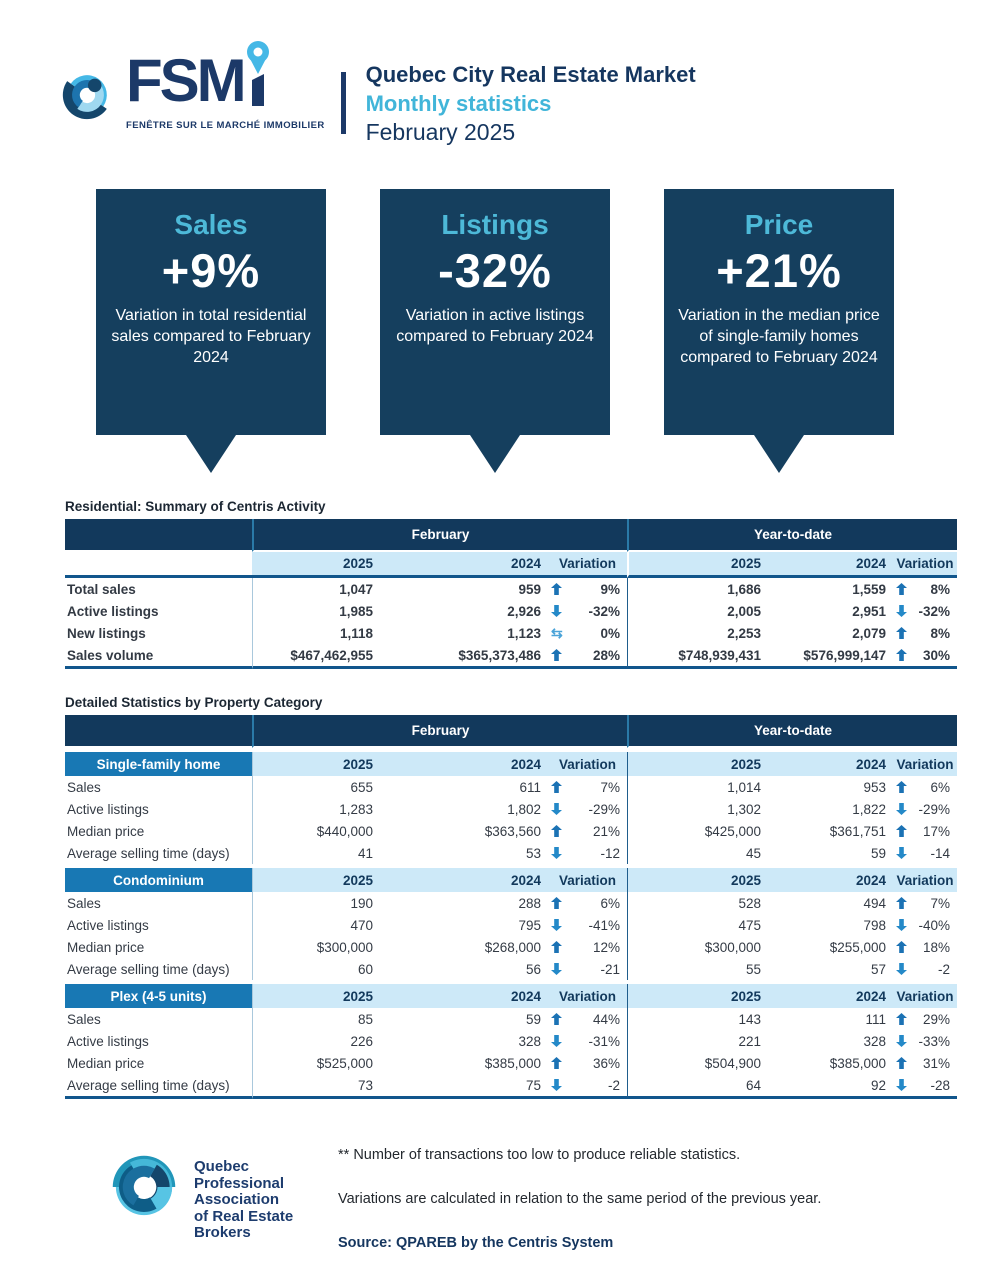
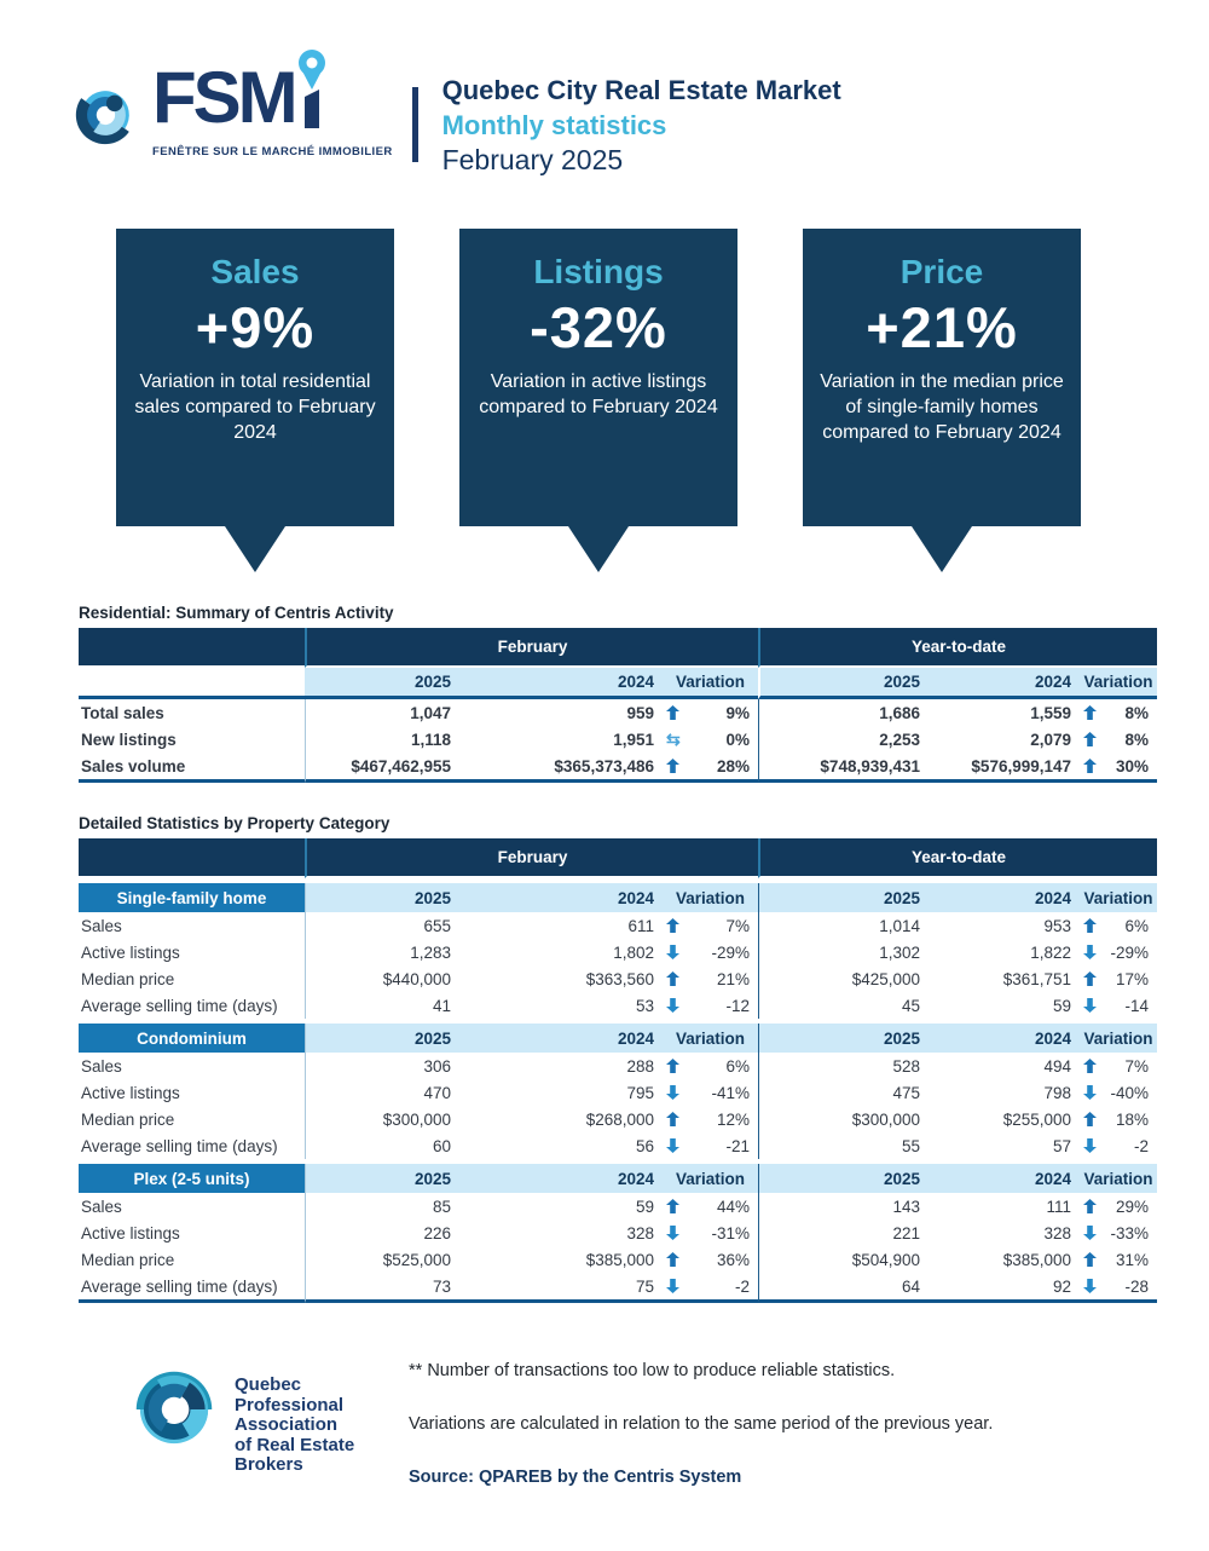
  FSM
  FENÊTRE SUR LE MARCHÉ IMMOBILIER
  Quebec City Real Estate Market
  Monthly statistics
  February 2025
  Sales
  +9%
  Variation in total residential sales compared to February 2024
  Listings
  -32%
  Variation in active listings compared to February 2024
  Price
  +21%
  Variation in the median price of single-family homes compared to February 2024
  Residential: Summary of Centris Activity
  	February	Year-to-date
  	2025	2024	Variation	2025	2024	Variation
  Total sales	1,047	959	9%	1,686	1,559	8%
- Active listings	1,985	2,926	-32%	2,005	2,951	-32%
- New listings	1,118	1,123	⇆ 0%	2,253	2,079	8%
+ New listings	1,118	1,951	⇆ 0%	2,253	2,079	8%
  Sales volume	$467,462,955	$365,373,486	28%	$748,939,431	$576,999,147	30%
  Detailed Statistics by Property Category
  	February	Year-to-date
  Single-family home	2025	2024	Variation	2025	2024	Variation
  Sales	655	611	7%	1,014	953	6%
  Active listings	1,283	1,802	-29%	1,302	1,822	-29%
  Median price	$440,000	$363,560	21%	$425,000	$361,751	17%
  Average selling time (days)	41	53	-12	45	59	-14
  Condominium	2025	2024	Variation	2025	2024	Variation
- Sales	190	288	6%	528	494	7%
+ Sales	306	288	6%	528	494	7%
  Active listings	470	795	-41%	475	798	-40%
  Median price	$300,000	$268,000	12%	$300,000	$255,000	18%
  Average selling time (days)	60	56	-21	55	57	-2
- Plex (4-5 units)	2025	2024	Variation	2025	2024	Variation
+ Plex (2-5 units)	2025	2024	Variation	2025	2024	Variation
  Sales	85	59	44%	143	111	29%
  Active listings	226	328	-31%	221	328	-33%
  Median price	$525,000	$385,000	36%	$504,900	$385,000	31%
  Average selling time (days)	73	75	-2	64	92	-28
  Quebec
  Professional
  Association
  of Real Estate
  Brokers
  ** Number of transactions too low to produce reliable statistics.
  Variations are calculated in relation to the same period of the previous year.
  Source: QPAREB by the Centris System
